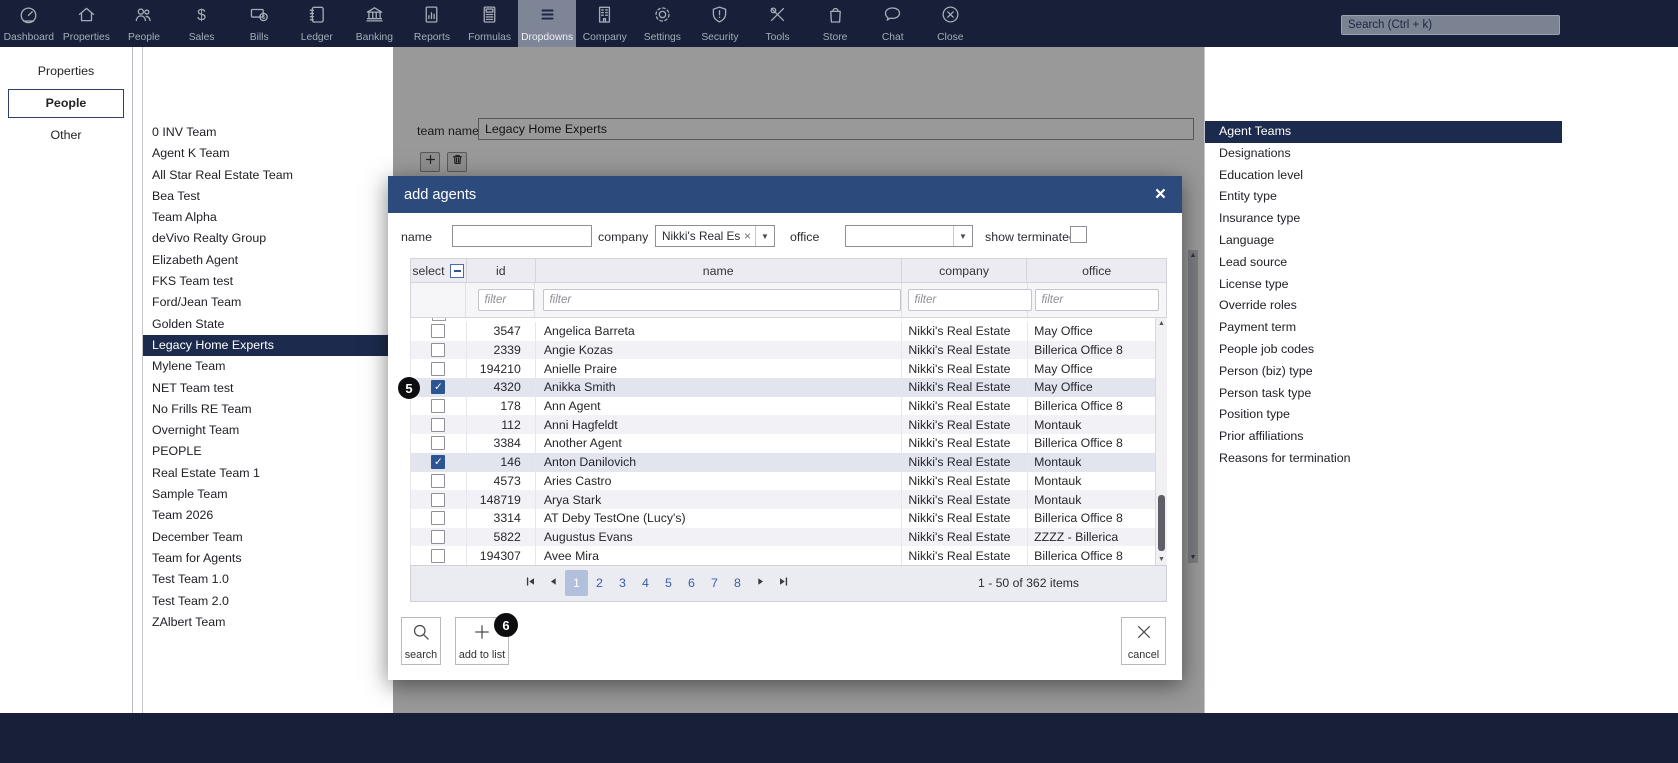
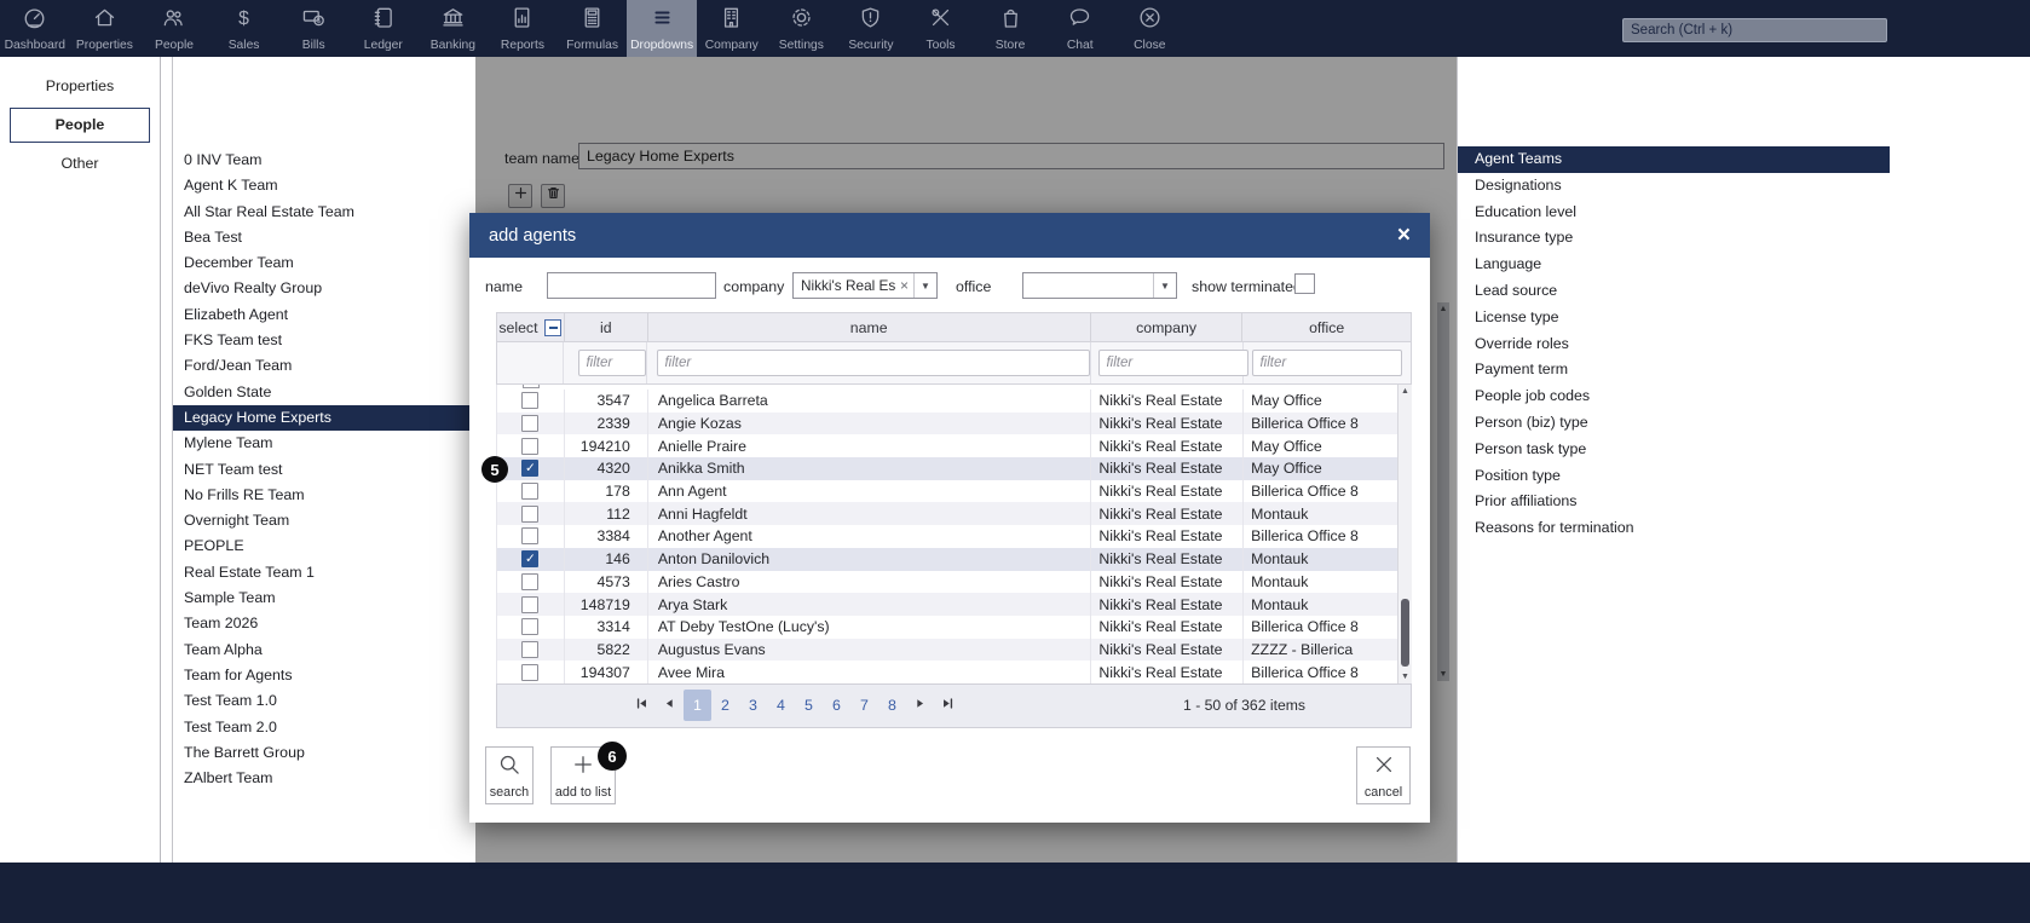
  Dashboard
  Properties
  People
  $
  Sales
  Bills
  Ledger
  Banking
  Reports
  Formulas
  Dropdowns
  Company
  Settings
  Security
  Tools
  Store
  Chat
  Close
  Search (Ctrl + k)
  Properties
  People
  Other
  0 INV Team
  Agent K Team
  All Star Real Estate Team
  Bea Test
- Team Alpha
+ December Team
  deVivo Realty Group
  Elizabeth Agent
  FKS Team test
  Ford/Jean Team
  Golden State
  Legacy Home Experts
  Mylene Team
  NET Team test
  No Frills RE Team
  Overnight Team
  PEOPLE
  Real Estate Team 1
  Sample Team
  Team 2026
- December Team
+ Team Alpha
  Team for Agents
  Test Team 1.0
  Test Team 2.0
+ The Barrett Group
  ZAlbert Team
  team name
  Legacy Home Experts
  Agent Teams
  Designations
  Education level
- Entity type
  Insurance type
  Language
  Lead source
  License type
  Override roles
  Payment term
  People job codes
  Person (biz) type
  Person task type
  Position type
  Prior affiliations
  Reasons for termination
  add agents
  ×
  name
  company
  Nikki's Real Es
  ×
  ▼
  office
  ▼
  show terminate
  select
  id
  name
  company
  office
  filter
  filter
  filter
  filter
  3547
  Angelica Barreta
  Nikki's Real Estate
  May Office
  2339
  Angie Kozas
  Nikki's Real Estate
  Billerica Office 8
  194210
  Anielle Praire
  Nikki's Real Estate
  May Office
  4320
  Anikka Smith
  Nikki's Real Estate
  May Office
  178
  Ann Agent
  Nikki's Real Estate
  Billerica Office 8
  112
  Anni Hagfeldt
  Nikki's Real Estate
  Montauk
  3384
  Another Agent
  Nikki's Real Estate
  Billerica Office 8
  146
  Anton Danilovich
  Nikki's Real Estate
  Montauk
  4573
  Aries Castro
  Nikki's Real Estate
  Montauk
  148719
  Arya Stark
  Nikki's Real Estate
  Montauk
  3314
  AT Deby TestOne (Lucy's)
  Nikki's Real Estate
  Billerica Office 8
  5822
  Augustus Evans
  Nikki's Real Estate
  ZZZZ - Billerica
  194307
  Avee Mira
  Nikki's Real Estate
  Billerica Office 8
  1
  2
  3
  4
  5
  6
  7
  8
  1 - 50 of 362 items
  search
  add to list
  cancel
  5
  6
